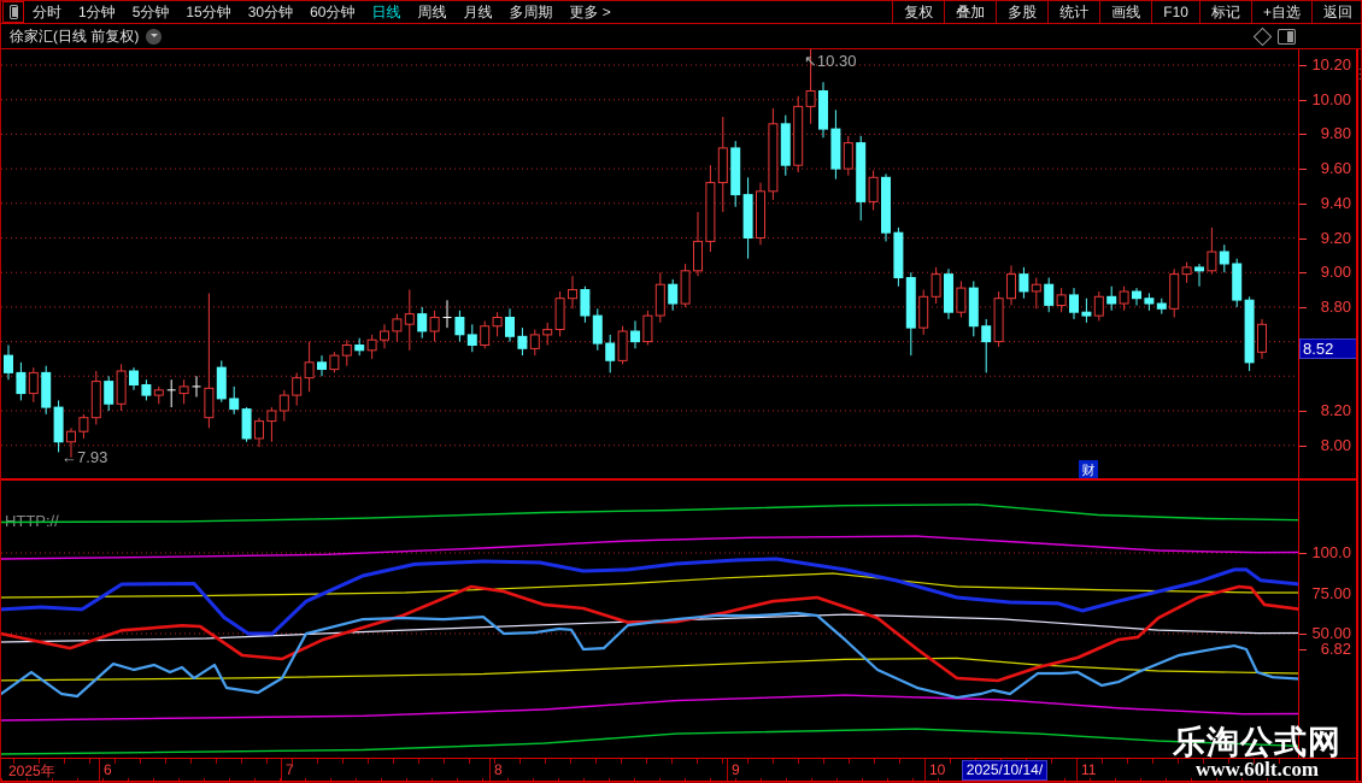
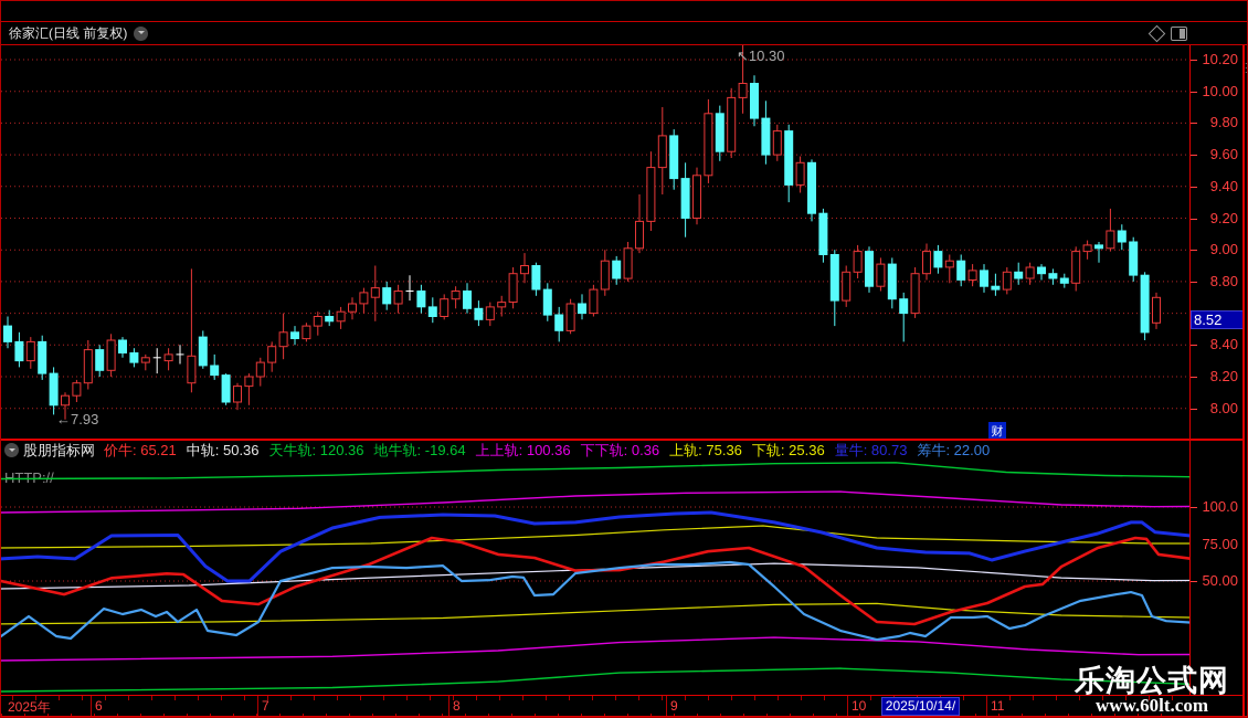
- 分时
- 1分钟
- 5分钟
- 15分钟
- 30分钟
- 60分钟
- 日线
- 周线
- 月线
- 多周期
- 更多 >
- 复权
- 叠加
- 多股
- 统计
- 画线
- F10
- 标记
- +自选
- 返回
  徐家汇(日线 前复权)
  ↖10.30
  ←7.93
  财
  10.20
  10.00
  9.80
  9.60
  9.40
  9.20
  9.00
  8.80
- 6.82
+ 8.40
  8.20
  8.00
  8.52
+ 股朋指标网
+ 价牛: 65.21
+ 中轨: 50.36
+ 天牛轨: 120.36
+ 地牛轨: -19.64
+ 上上轨: 100.36
+ 下下轨: 0.36
+ 上轨: 75.36
+ 下轨: 25.36
+ 量牛: 80.73
+ 筹牛: 22.00
  HTTP://
  100.0
  75.00
  50.00
  .
  .
  .
  2025年
  6
  7
  8
  9
  10
  11
  2025/10/14/
  乐淘公式网
  www.60lt.com
